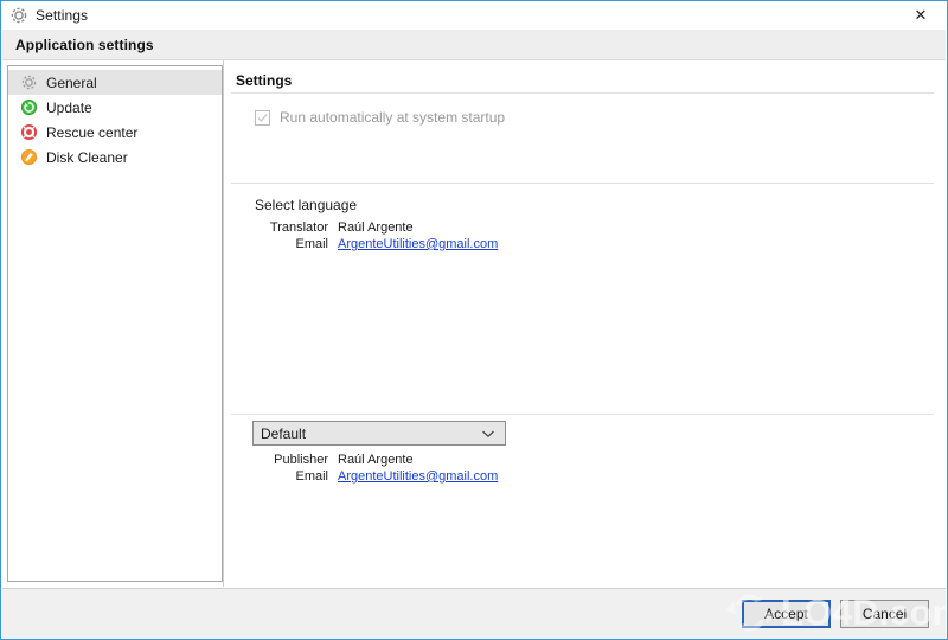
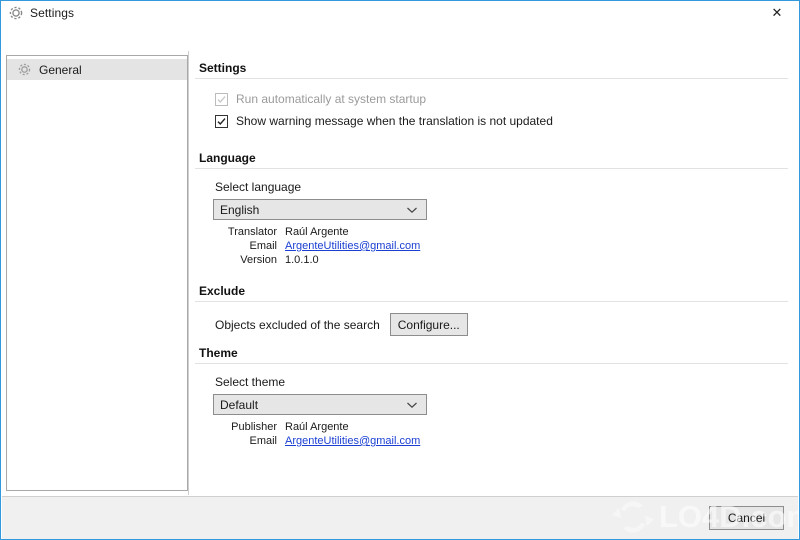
  Settings
  ✕
- Application settings
  General
- Update
- Rescue center
- Disk Cleaner
  Settings
  Run automatically at system startup
+ Show warning message when the translation is not updated
+ Language
  Select language
+ English
  Translator
  Raúl Argente
  Email
  ArgenteUtilities@gmail.com
+ Version
+ 1.0.1.0
+ Exclude
+ Objects excluded of the search
+ Configure...
+ Theme
+ Select theme
  Default
  Publisher
  Raúl Argente
  Email
  ArgenteUtilities@gmail.com
- Accept
  Cancel
  LO4D.co
